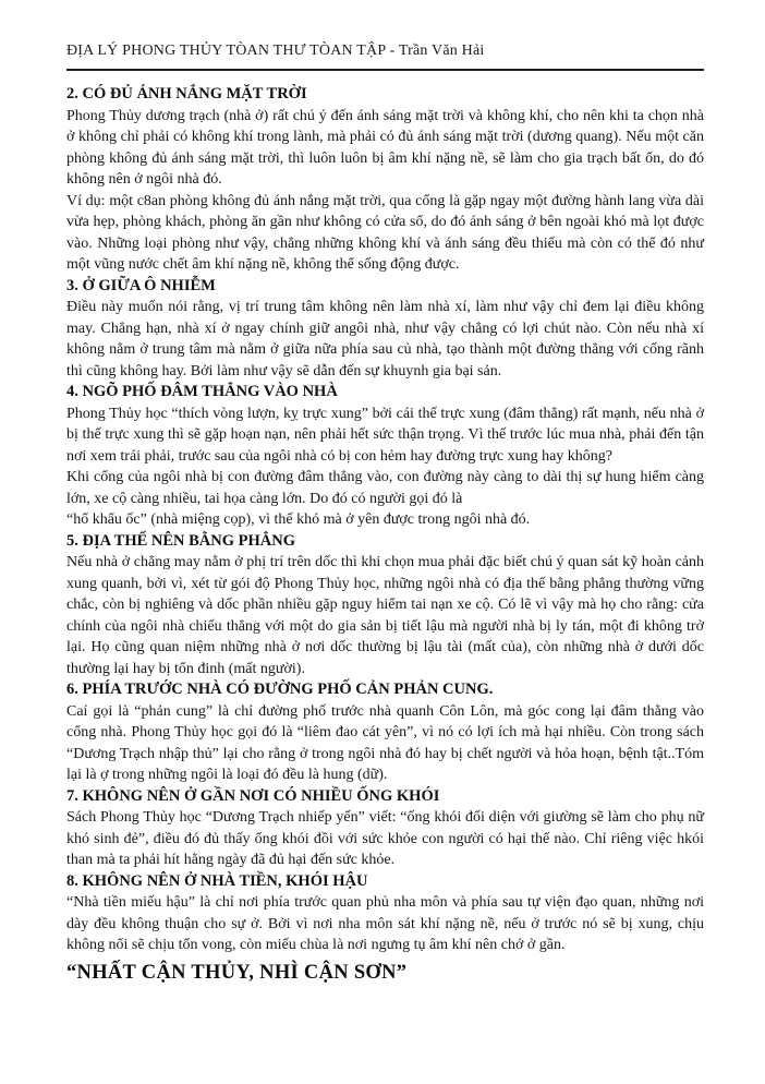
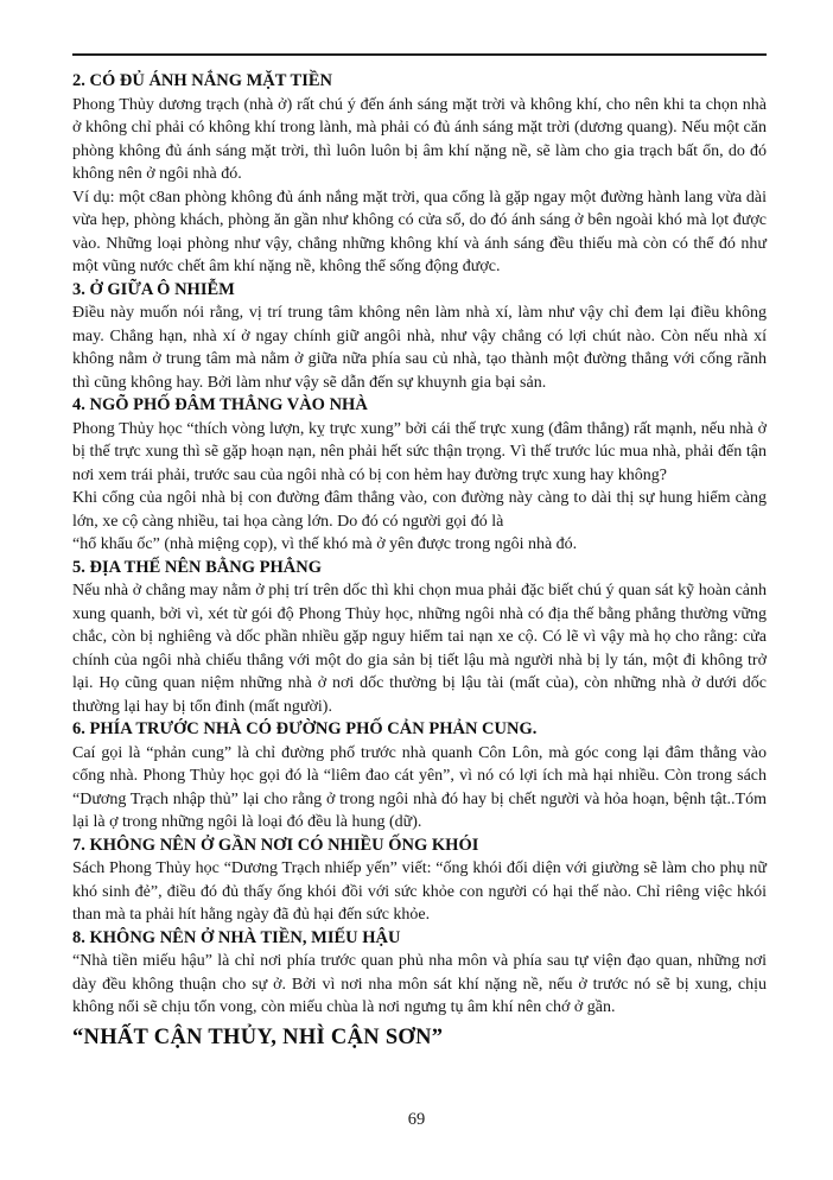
- ĐỊA LÝ PHONG THỦY TÒAN THƯ TÒAN TẬP - Trần Văn Hải
- 2. CÓ ĐỦ ÁNH NẮNG MẶT TRỜI
+ 2. CÓ ĐỦ ÁNH NẮNG MẶT TIỀN
  Phong Thủy dương trạch (nhà ở) rất chú ý đến ánh sáng mặt trời và không khí, cho nên khi ta chọn nhà ở không chỉ phải có không khí trong lành, mà phải có đủ ánh sáng mặt trời (dương quang). Nếu một căn phòng không đủ ánh sáng mặt trời, thì luôn luôn bị âm khí nặng nề, sẽ làm cho gia trạch bất ổn, do đó không nên ở ngôi nhà đó.
  Ví dụ: một c8an phòng không đủ ánh nắng mặt trời, qua cổng là gặp ngay một đường hành lang vừa dài vừa hẹp, phòng khách, phòng ăn gần như không có cửa sổ, do đó ánh sáng ở bên ngoài khó mà lọt được vào. Những loại phòng như vậy, chẳng những không khí và ánh sáng đều thiếu mà còn có thể đó như một vũng nước chết âm khí nặng nề, không thể sống động được.
  3. Ở GIỮA Ô NHIỄM
  Điều này muốn nói rằng, vị trí trung tâm không nên làm nhà xí, làm như vậy chỉ đem lại điều không may. Chẳng hạn, nhà xí ở ngay chính giữ angôi nhà, như vậy chẳng có lợi chút nào. Còn nếu nhà xí không nằm ở trung tâm mà nằm ở giữa nữa phía sau củ nhà, tạo thành một đường thẳng với cống rãnh thì cũng không hay. Bởi làm như vậy sẽ dẫn đến sự khuynh gia bại sản.
  4. NGÕ PHỐ ĐÂM THẲNG VÀO NHÀ
  Phong Thủy học “thích vòng lượn, kỵ trực xung” bởi cái thế trực xung (đâm thẳng) rất mạnh, nếu nhà ở bị thế trực xung thì sẽ gặp hoạn nạn, nên phải hết sức thận trọng. Vì thế trước lúc mua nhà, phải đến tận nơi xem trái phải, trước sau của ngôi nhà có bị con hẻm hay đường trực xung hay không?
  Khi cổng của ngôi nhà bị con đường đâm thẳng vào, con đường này càng to dài thị sự hung hiểm càng lớn, xe cộ càng nhiều, tai họa càng lớn. Do đó có người gọi đó là
  “hổ khẩu ốc” (nhà miệng cọp), vì thế khó mà ở yên được trong ngôi nhà đó.
  5. ĐỊA THẾ NÊN BẰNG PHẲNG
  Nếu nhà ở chẳng may nằm ở phị trí trên dốc thì khi chọn mua phải đặc biết chú ý quan sát kỹ hoàn cảnh xung quanh, bởi vì, xét từ gói độ Phong Thủy học, những ngôi nhà có địa thế bằng phẳng thường vững chắc, còn bị nghiêng và dốc phần nhiều gặp nguy hiểm tai nạn xe cộ. Có lẽ vì vậy mà họ cho rằng: cửa chính của ngôi nhà chiếu thẳng với một do gia sản bị tiết lậu mà người nhà bị ly tán, một đi không trở lại. Họ cũng quan niệm những nhà ở nơi dốc thường bị lậu tài (mất của), còn những nhà ở dưới dốc thường lại hay bị tổn đinh (mất người).
  6. PHÍA TRƯỚC NHÀ CÓ ĐƯỜNG PHỐ CẢN PHẢN CUNG.
  Caí gọi là “phản cung” là chỉ đường phố trước nhà quanh Côn Lôn, mà góc cong lại đâm thằng vào cổng nhà. Phong Thủy học gọi đó là “liêm đao cát yên”, vì nó có lợi ích mà hại nhiều. Còn trong sách “Dương Trạch nhập thủ” lại cho rằng ở trong ngôi nhà đó hay bị chết người và hỏa hoạn, bệnh tật..Tóm lại là ợ trong những ngôi là loại đó đều là hung (dữ).
  7. KHÔNG NÊN Ở GẦN NƠI CÓ NHIỀU ỐNG KHÓI
  Sách Phong Thủy học “Dương Trạch nhiếp yến” viết: “ống khói đối diện với giường sẽ làm cho phụ nữ khó sinh đẻ”, điều đó đủ thấy ống khói đồi với sức khỏe con người có hại thế nào. Chỉ riêng việc hkói than mà ta phải hít hằng ngày đã đủ hại đến sức khỏe.
- 8. KHÔNG NÊN Ở NHÀ TIỀN, KHÓI HẬU
+ 8. KHÔNG NÊN Ở NHÀ TIỀN, MIẾU HẬU
  “Nhà tiền miếu hậu” là chỉ nơi phía trước quan phủ nha môn và phía sau tự viện đạo quan, những nơi dày đều không thuận cho sự ở. Bởi vì nơi nha môn sát khí nặng nề, nếu ở trước nó sẽ bị xung, chịu không nổi sẽ chịu tổn vong, còn miếu chùa là nơi ngưng tụ âm khí nên chớ ở gần.
  “NHẤT CẬN THỦY, NHÌ CẬN SƠN”
+ 69
